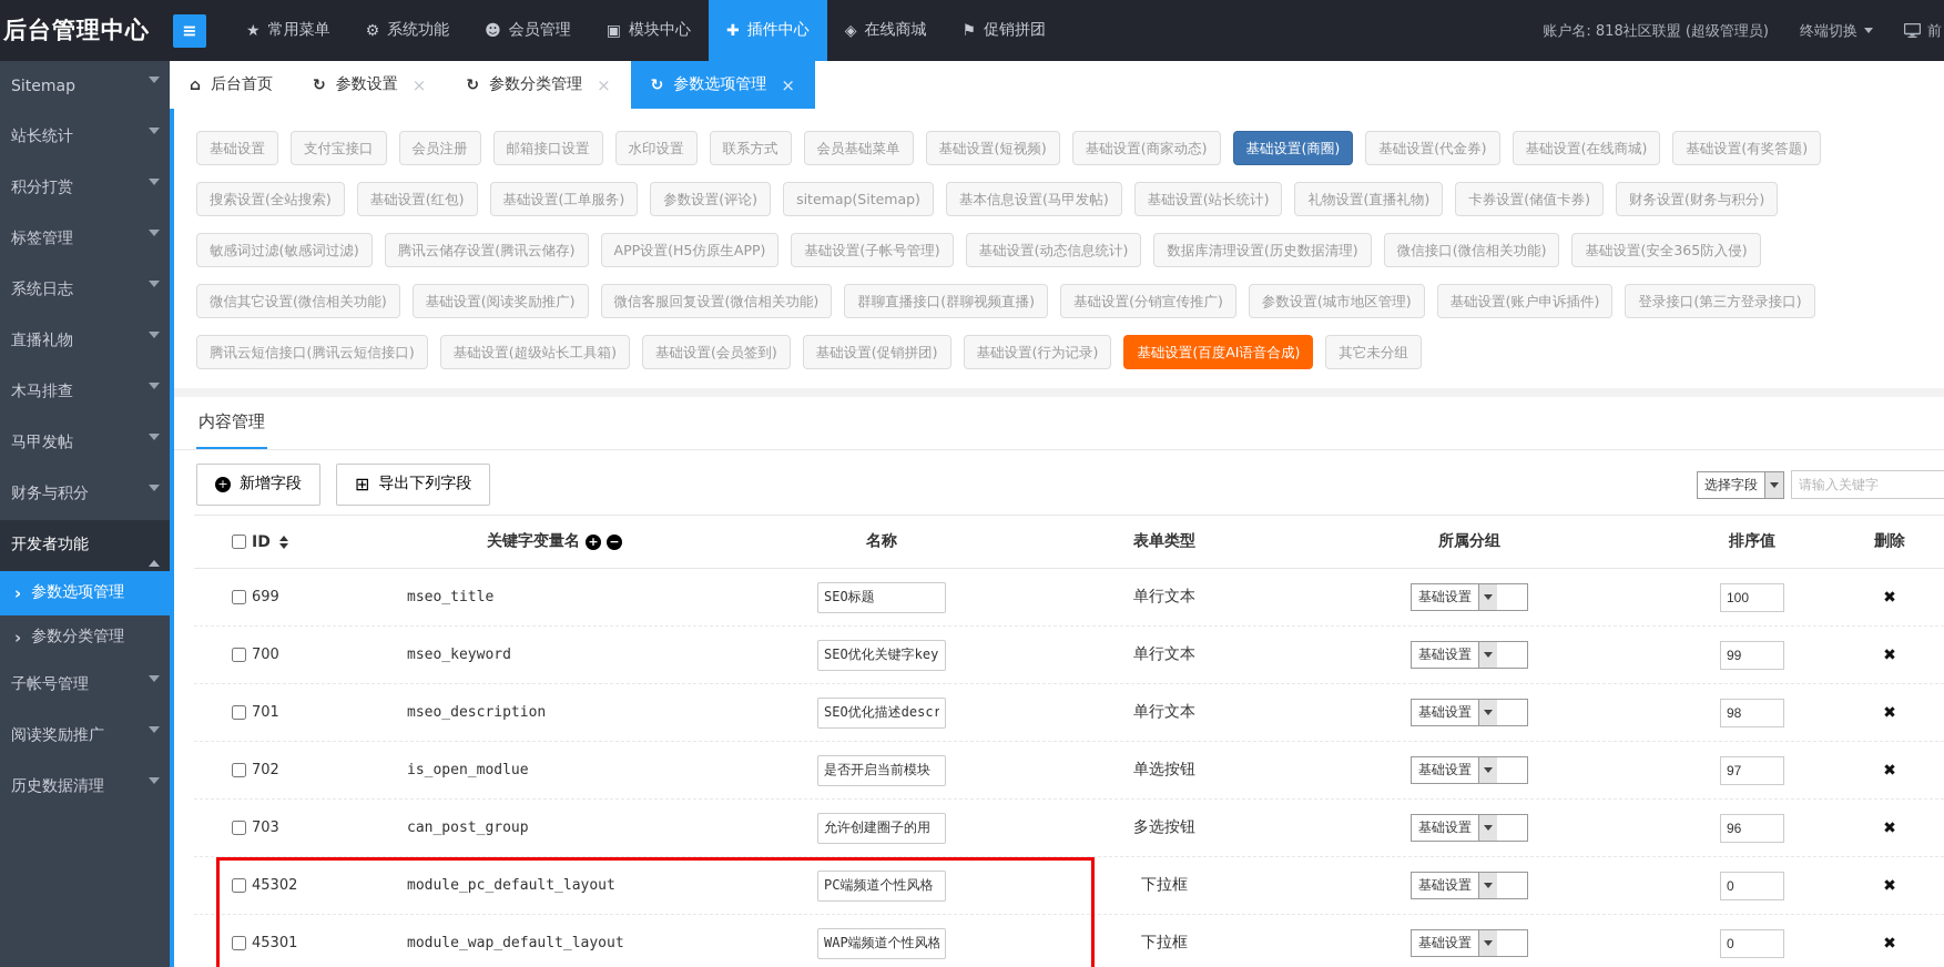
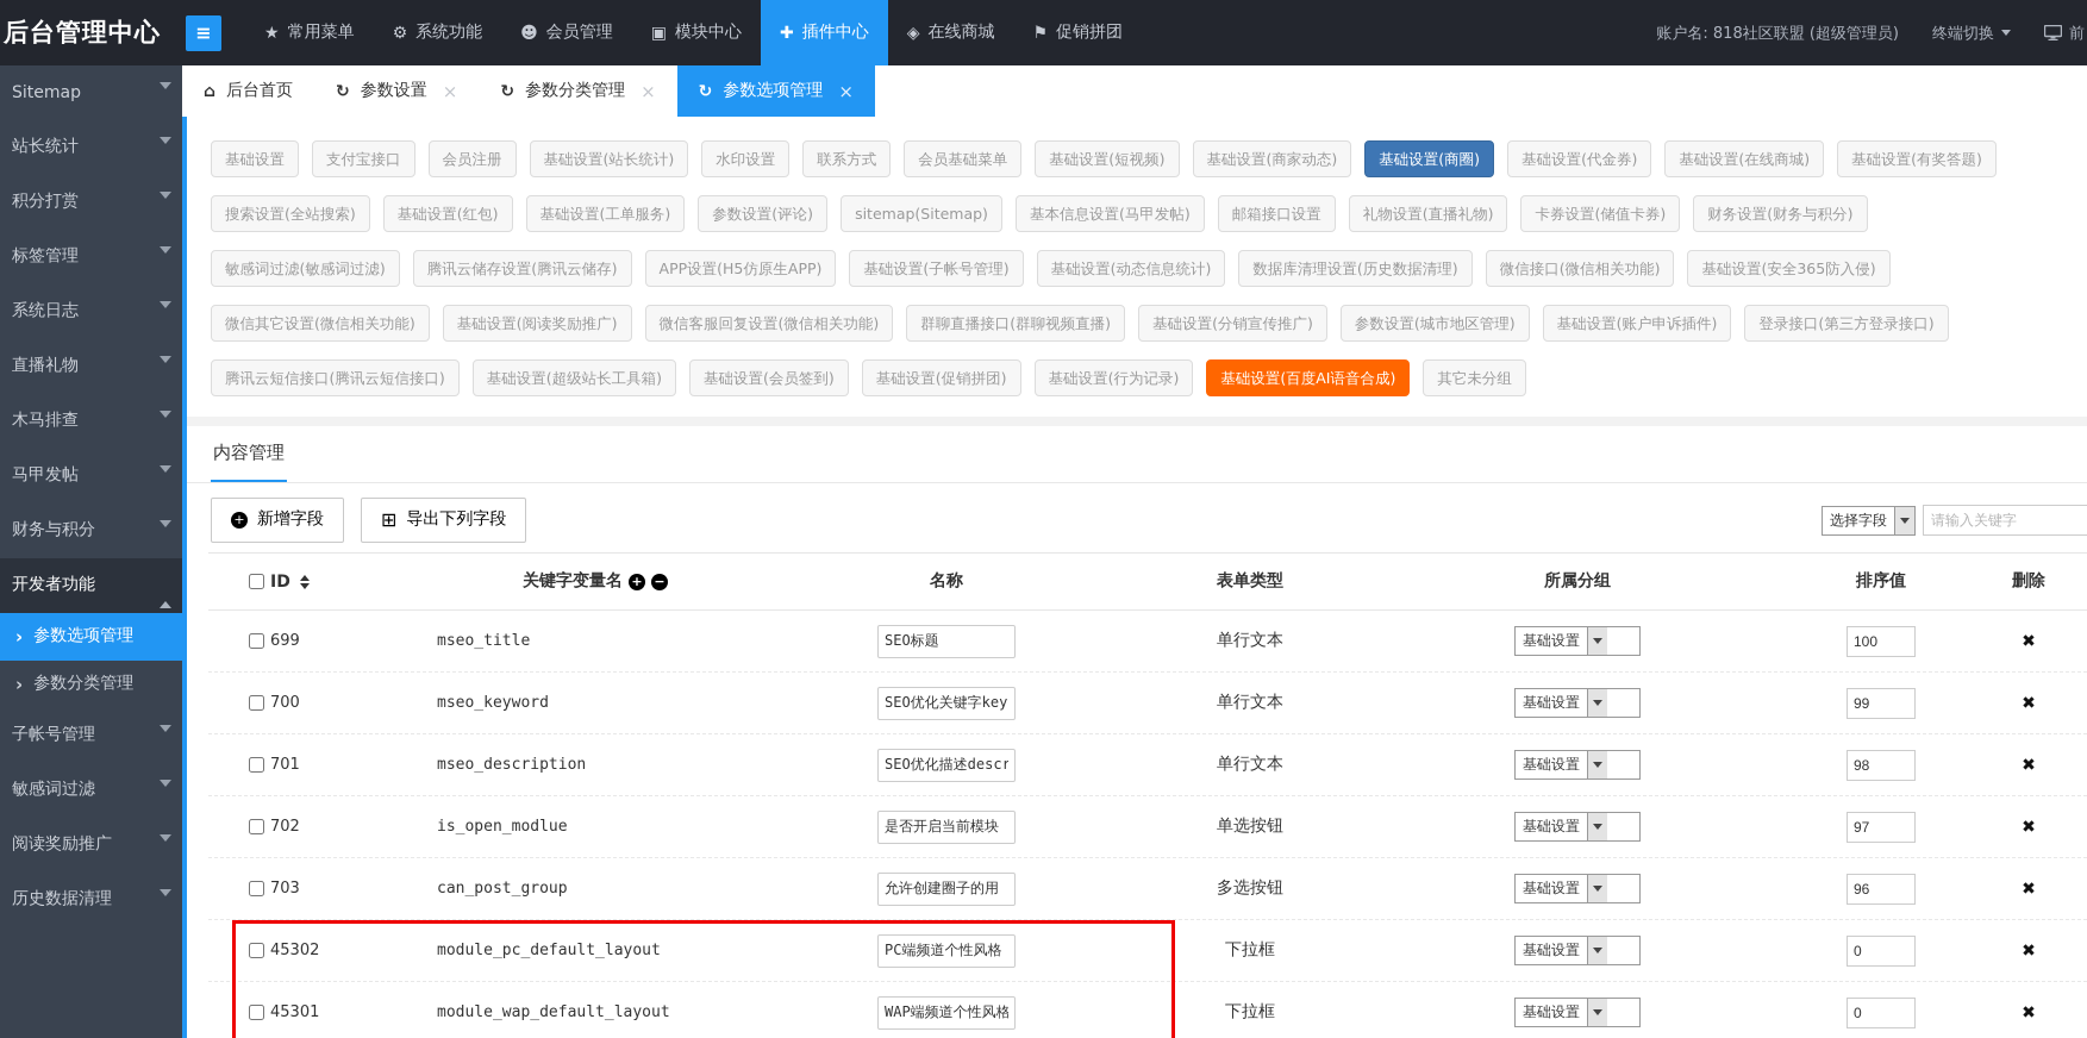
  后台管理中心
  ≡
  ★
  常用菜单
  ⚙
  系统功能
  ☻
  会员管理
  ▣
  模块中心
  ✚
  插件中心
  ◈
  在线商城
  ⚑
  促销拼团
  账户名: 818社区联盟 (超级管理员)
  终端切换
  前
  Sitemap
  站长统计
  积分打赏
  标签管理
  系统日志
  直播礼物
  木马排查
  马甲发帖
  财务与积分
  开发者功能
  ›
  参数选项管理
  ›
  参数分类管理
  子帐号管理
+ 敏感词过滤
  阅读奖励推广
  历史数据清理
  ⌂
  后台首页
  ↻
  参数设置
  ×
  ↻
  参数分类管理
  ×
  ↻
  参数选项管理
  ×
  基础设置
  支付宝接口
  会员注册
- 邮箱接口设置
+ 基础设置(站长统计)
  水印设置
  联系方式
  会员基础菜单
  基础设置(短视频)
  基础设置(商家动态)
  基础设置(商圈)
  基础设置(代金券)
  基础设置(在线商城)
  基础设置(有奖答题)
  搜索设置(全站搜索)
  基础设置(红包)
  基础设置(工单服务)
  参数设置(评论)
  sitemap(Sitemap)
  基本信息设置(马甲发帖)
- 基础设置(站长统计)
+ 邮箱接口设置
  礼物设置(直播礼物)
  卡券设置(储值卡券)
  财务设置(财务与积分)
  敏感词过滤(敏感词过滤)
  腾讯云储存设置(腾讯云储存)
  APP设置(H5仿原生APP)
  基础设置(子帐号管理)
  基础设置(动态信息统计)
  数据库清理设置(历史数据清理)
  微信接口(微信相关功能)
  基础设置(安全365防入侵)
  微信其它设置(微信相关功能)
  基础设置(阅读奖励推广)
  微信客服回复设置(微信相关功能)
  群聊直播接口(群聊视频直播)
  基础设置(分销宣传推广)
  参数设置(城市地区管理)
  基础设置(账户申诉插件)
  登录接口(第三方登录接口)
  腾讯云短信接口(腾讯云短信接口)
  基础设置(超级站长工具箱)
  基础设置(会员签到)
  基础设置(促销拼团)
  基础设置(行为记录)
  基础设置(百度AI语音合成)
  其它未分组
  内容管理
  +
  新增字段
  ⊞
  导出下列字段
  选择字段
  请输入关键字
  ID
  关键字变量名
  +
  −
  名称
  表单类型
  所属分组
  排序值
  删除
  699
  mseo_title
  SEO标题
  单行文本
  基础设置
  100
  ✖
  700
  mseo_keyword
  SEO优化关键字key
  单行文本
  基础设置
  99
  ✖
  701
  mseo_description
  SEO优化描述descr
  单行文本
  基础设置
  98
  ✖
  702
  is_open_modlue
  是否开启当前模块
  单选按钮
  基础设置
  97
  ✖
  703
  can_post_group
  允许创建圈子的用
  多选按钮
  基础设置
  96
  ✖
  45302
  module_pc_default_layout
  PC端频道个性风格
  下拉框
  基础设置
  0
  ✖
  45301
  module_wap_default_layout
  WAP端频道个性风格
  下拉框
  基础设置
  0
  ✖
